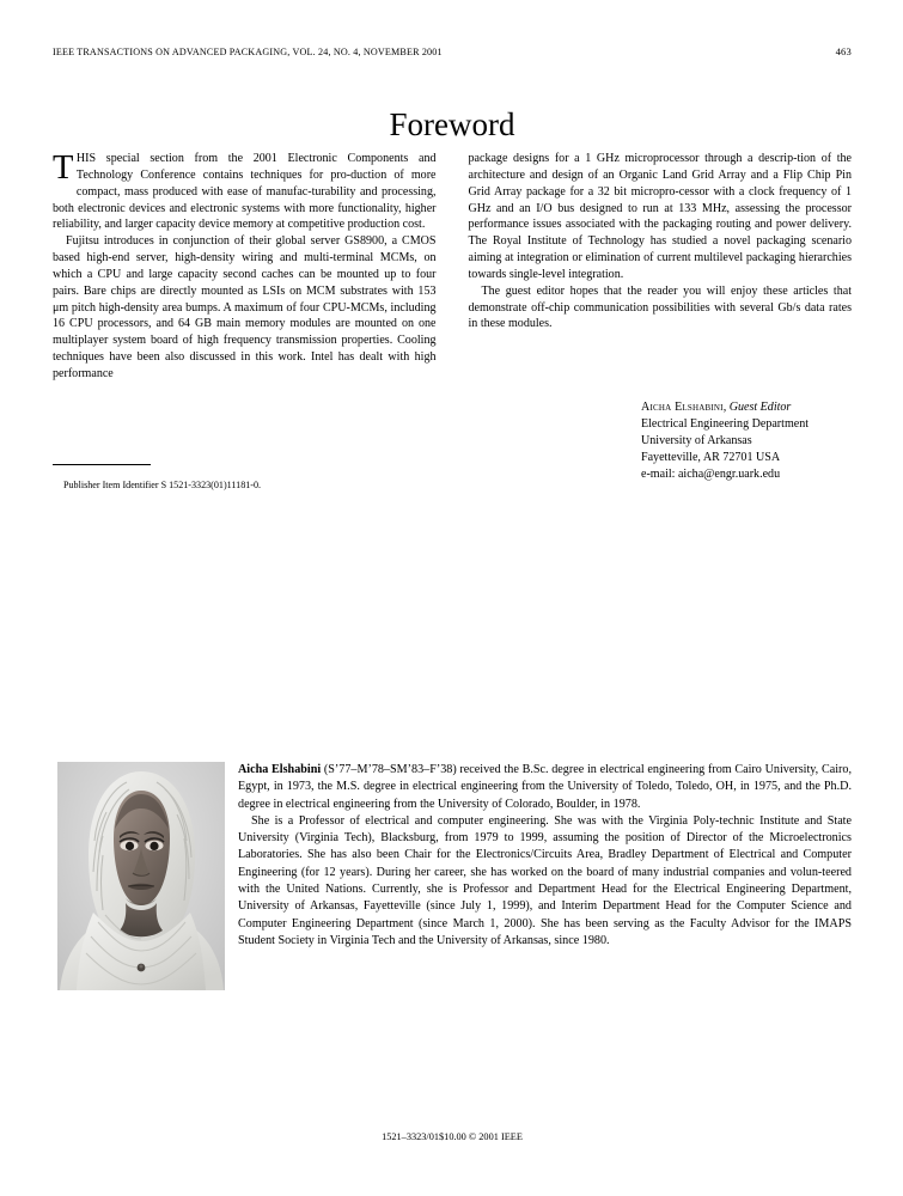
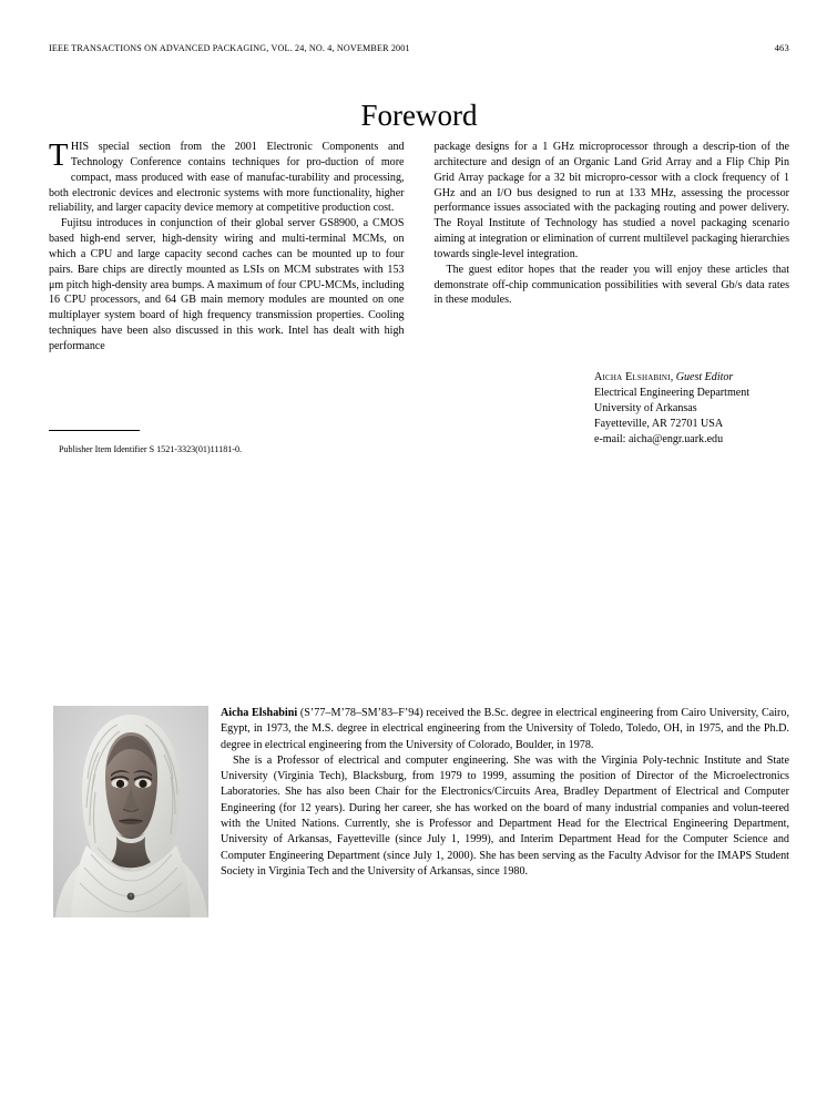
  IEEE TRANSACTIONS ON ADVANCED PACKAGING, VOL. 24, NO. 4, NOVEMBER 2001
  463
  Foreword
  T
  HIS special section from the 2001 Electronic Components and Technology Conference contains techniques for pro-duction of more compact, mass produced with ease of manufac-turability and processing, both electronic devices and electronic systems with more functionality, higher reliability, and larger capacity device memory at competitive production cost.
  Fujitsu introduces in conjunction of their global server GS8900, a CMOS based high-end server, high-density wiring and multi-terminal MCMs, on which a CPU and large capacity second caches can be mounted up to four pairs. Bare chips are directly mounted as LSIs on MCM substrates with 153 μm pitch high-density area bumps. A maximum of four CPU-MCMs, including 16 CPU processors, and 64 GB main memory modules are mounted on one multiplayer system board of high frequency transmission properties. Cooling techniques have been also discussed in this work. Intel has dealt with high performance
  package designs for a 1 GHz microprocessor through a descrip-tion of the architecture and design of an Organic Land Grid Array and a Flip Chip Pin Grid Array package for a 32 bit micropro-cessor with a clock frequency of 1 GHz and an I/O bus designed to run at 133 MHz, assessing the processor performance issues associated with the packaging routing and power delivery. The Royal Institute of Technology has studied a novel packaging scenario aiming at integration or elimination of current multilevel packaging hierarchies towards single-level integration.
  The guest editor hopes that the reader you will enjoy these articles that demonstrate off-chip communication possibilities with several Gb/s data rates in these modules.
  Publisher Item Identifier S 1521-3323(01)11181-0.
  Aicha Elshabini, Guest Editor
  Electrical Engineering Department
  University of Arkansas
  Fayetteville, AR 72701 USA
  e-mail: aicha@engr.uark.edu
- Aicha Elshabini (S’77–M’78–SM’83–F’38) received the B.Sc. degree in electrical engineering from Cairo University, Cairo, Egypt, in 1973, the M.S. degree in electrical engineering from the University of Toledo, Toledo, OH, in 1975, and the Ph.D. degree in electrical engineering from the University of Colorado, Boulder, in 1978.
+ Aicha Elshabini (S’77–M’78–SM’83–F’94) received the B.Sc. degree in electrical engineering from Cairo University, Cairo, Egypt, in 1973, the M.S. degree in electrical engineering from the University of Toledo, Toledo, OH, in 1975, and the Ph.D. degree in electrical engineering from the University of Colorado, Boulder, in 1978.
- She is a Professor of electrical and computer engineering. She was with the Virginia Poly-technic Institute and State University (Virginia Tech), Blacksburg, from 1979 to 1999, assuming the position of Director of the Microelectronics Laboratories. She has also been Chair for the Electronics/Circuits Area, Bradley Department of Electrical and Computer Engineering (for 12 years). During her career, she has worked on the board of many industrial companies and volun-teered with the United Nations. Currently, she is Professor and Department Head for the Electrical Engineering Department, University of Arkansas, Fayetteville (since July 1, 1999), and Interim Department Head for the Computer Science and Computer Engineering Department (since March 1, 2000). She has been serving as the Faculty Advisor for the IMAPS Student Society in Virginia Tech and the University of Arkansas, since 1980.
+ She is a Professor of electrical and computer engineering. She was with the Virginia Poly-technic Institute and State University (Virginia Tech), Blacksburg, from 1979 to 1999, assuming the position of Director of the Microelectronics Laboratories. She has also been Chair for the Electronics/Circuits Area, Bradley Department of Electrical and Computer Engineering (for 12 years). During her career, she has worked on the board of many industrial companies and volun-teered with the United Nations. Currently, she is Professor and Department Head for the Electrical Engineering Department, University of Arkansas, Fayetteville (since July 1, 1999), and Interim Department Head for the Computer Science and Computer Engineering Department (since July 1, 2000). She has been serving as the Faculty Advisor for the IMAPS Student Society in Virginia Tech and the University of Arkansas, since 1980.
- 1521–3323/01$10.00 © 2001 IEEE
